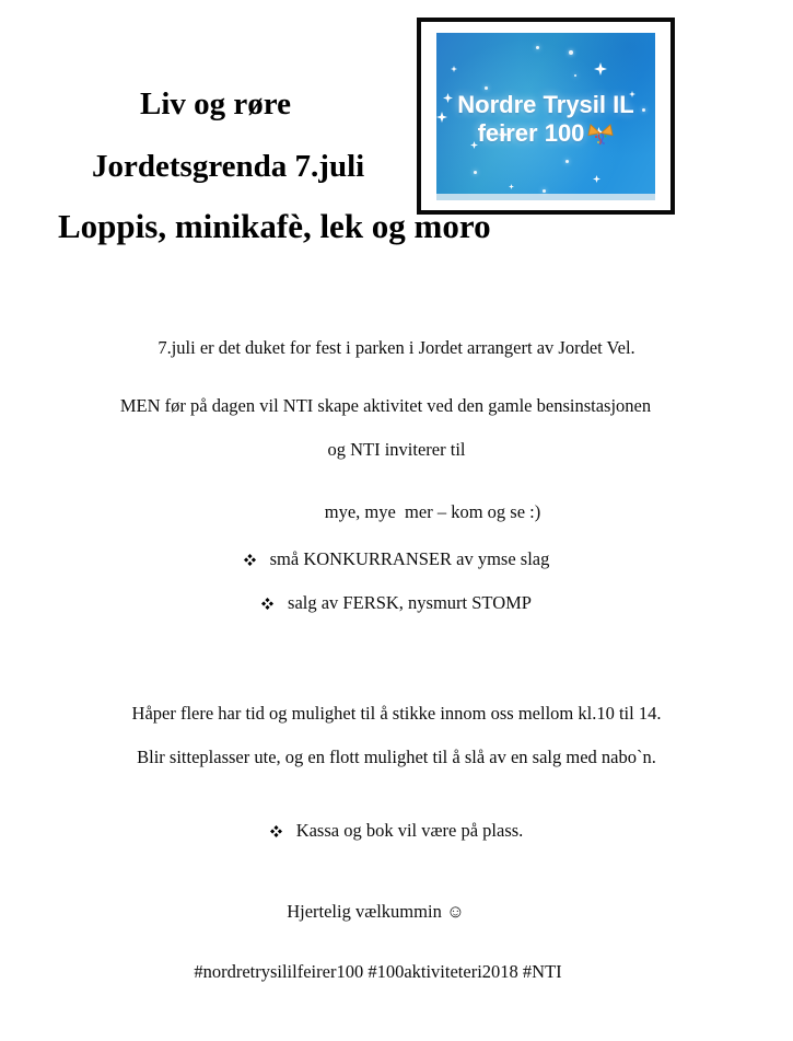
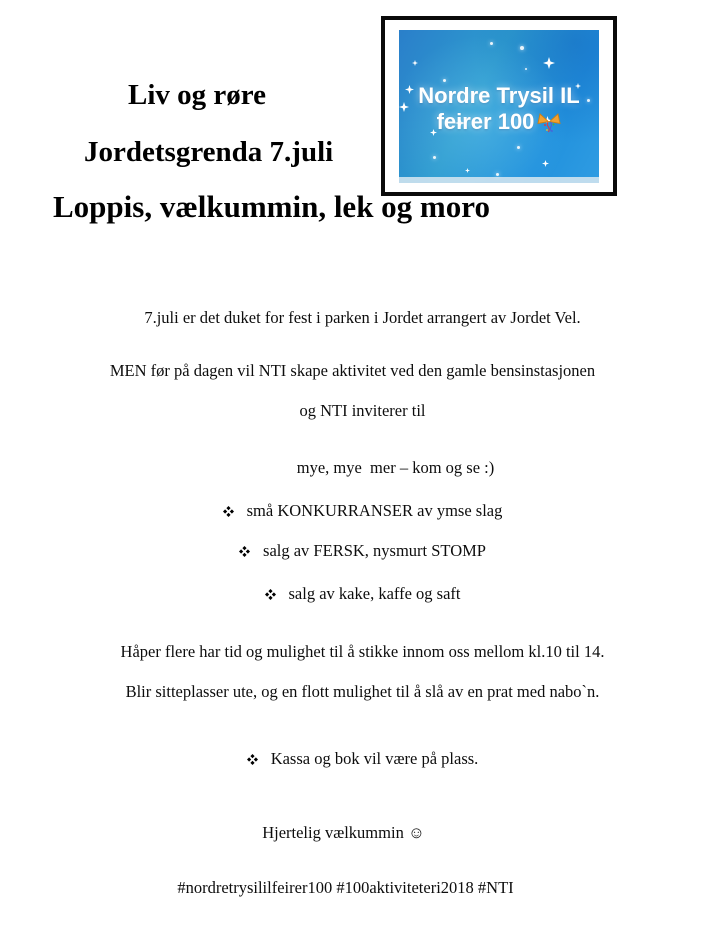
  Liv og røre
  Jordetsgrenda 7.juli
- Loppis, minikafè, lek og moro
+ Loppis, vælkummin, lek og moro
  Nordre Trysil IL
  feirer 100
  7.juli er det duket for fest i parken i Jordet arrangert av Jordet Vel.
  MEN før på dagen vil NTI skape aktivitet ved den gamle bensinstasjonen
  og NTI inviterer til
  mye, mye mer – kom og se :)
  små KONKURRANSER av ymse slag
  salg av FERSK, nysmurt STOMP
+ salg av kake, kaffe og saft
  Håper flere har tid og mulighet til å stikke innom oss mellom kl.10 til 14.
- Blir sitteplasser ute, og en flott mulighet til å slå av en salg med nabo`n.
+ Blir sitteplasser ute, og en flott mulighet til å slå av en prat med nabo`n.
  Kassa og bok vil være på plass.
  Hjertelig vælkummin ☺
  #nordretrysililfeirer100 #100aktiviteteri2018 #NTI
